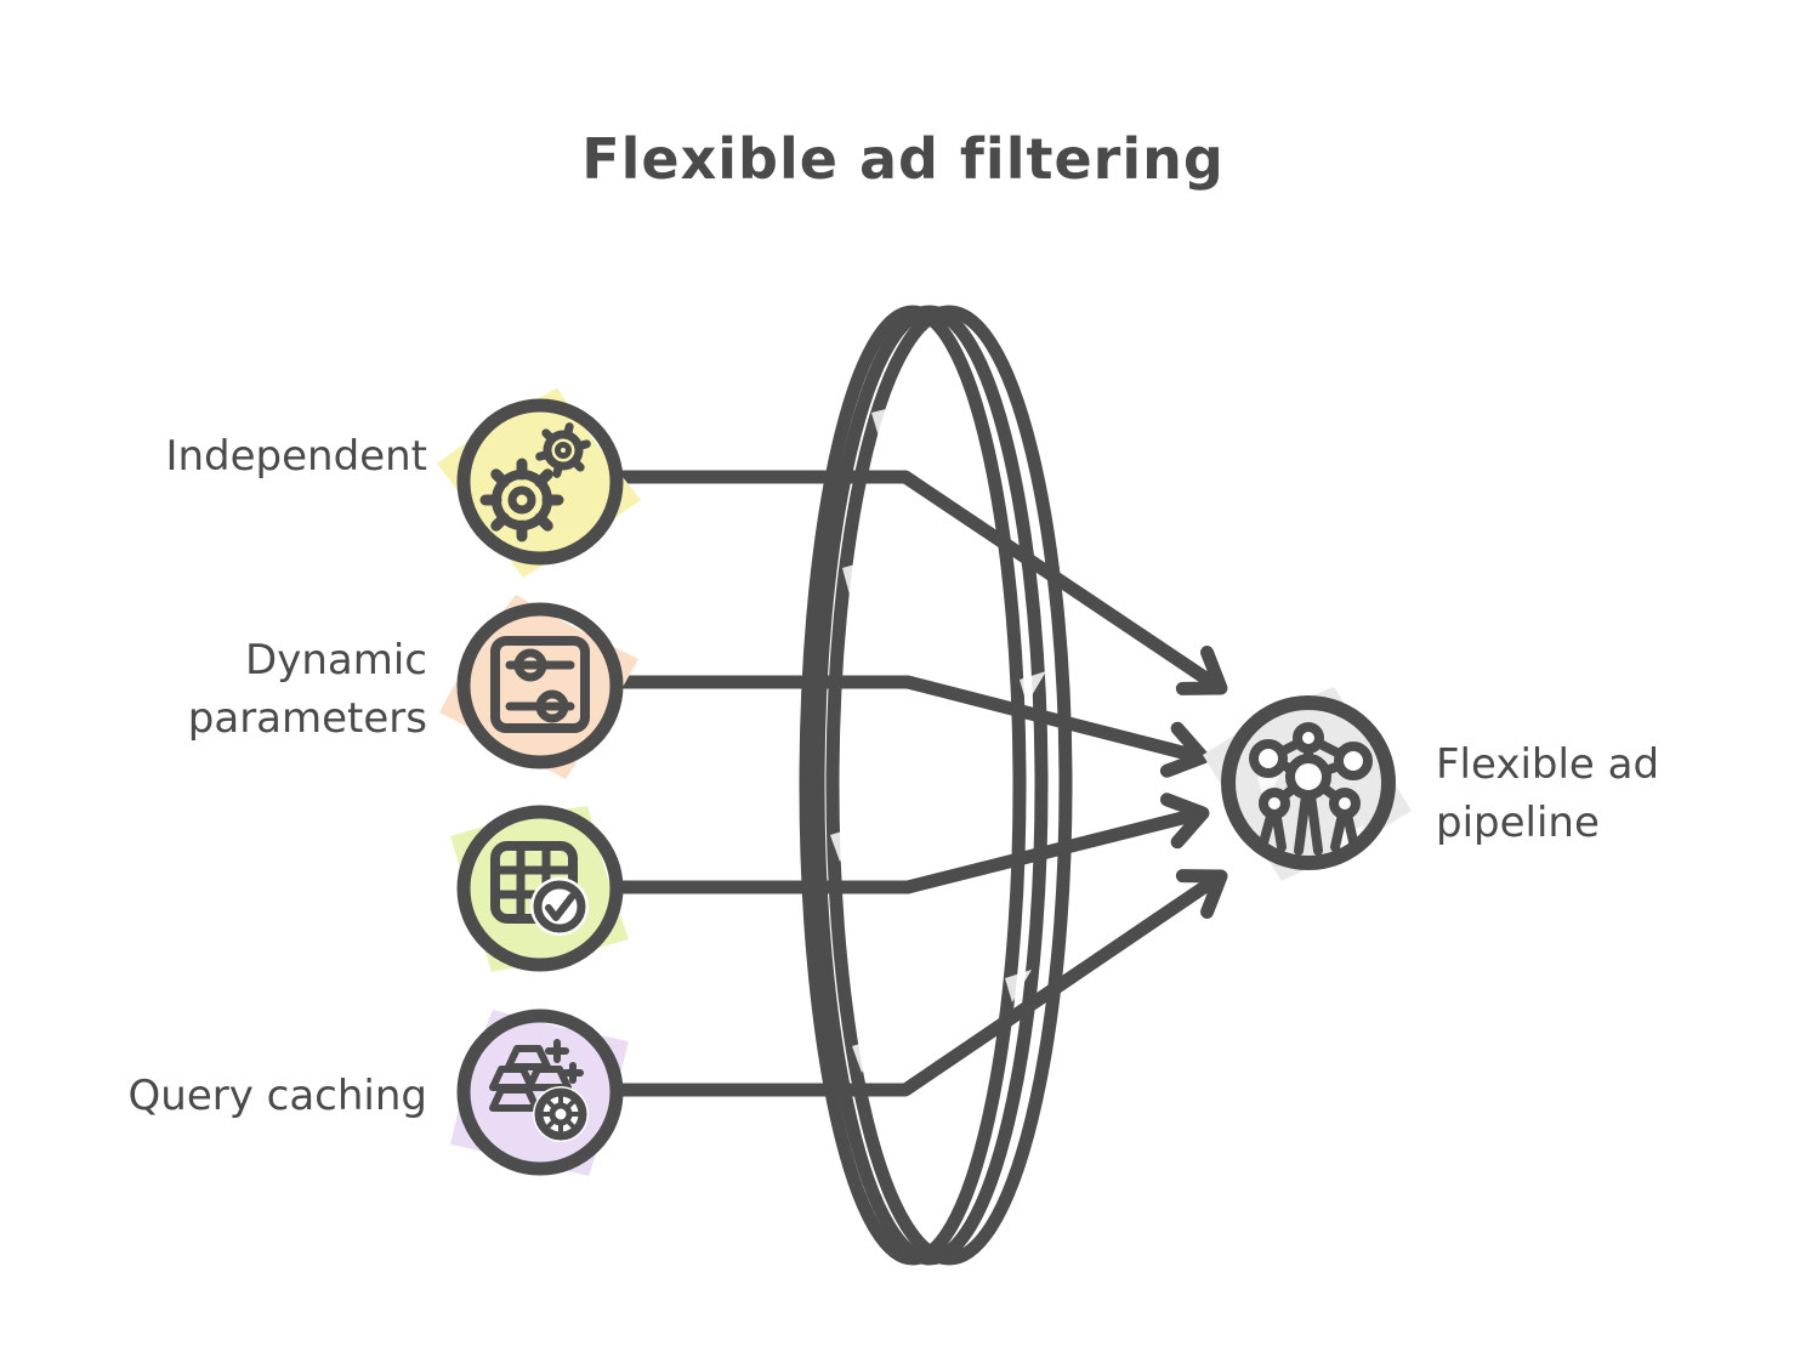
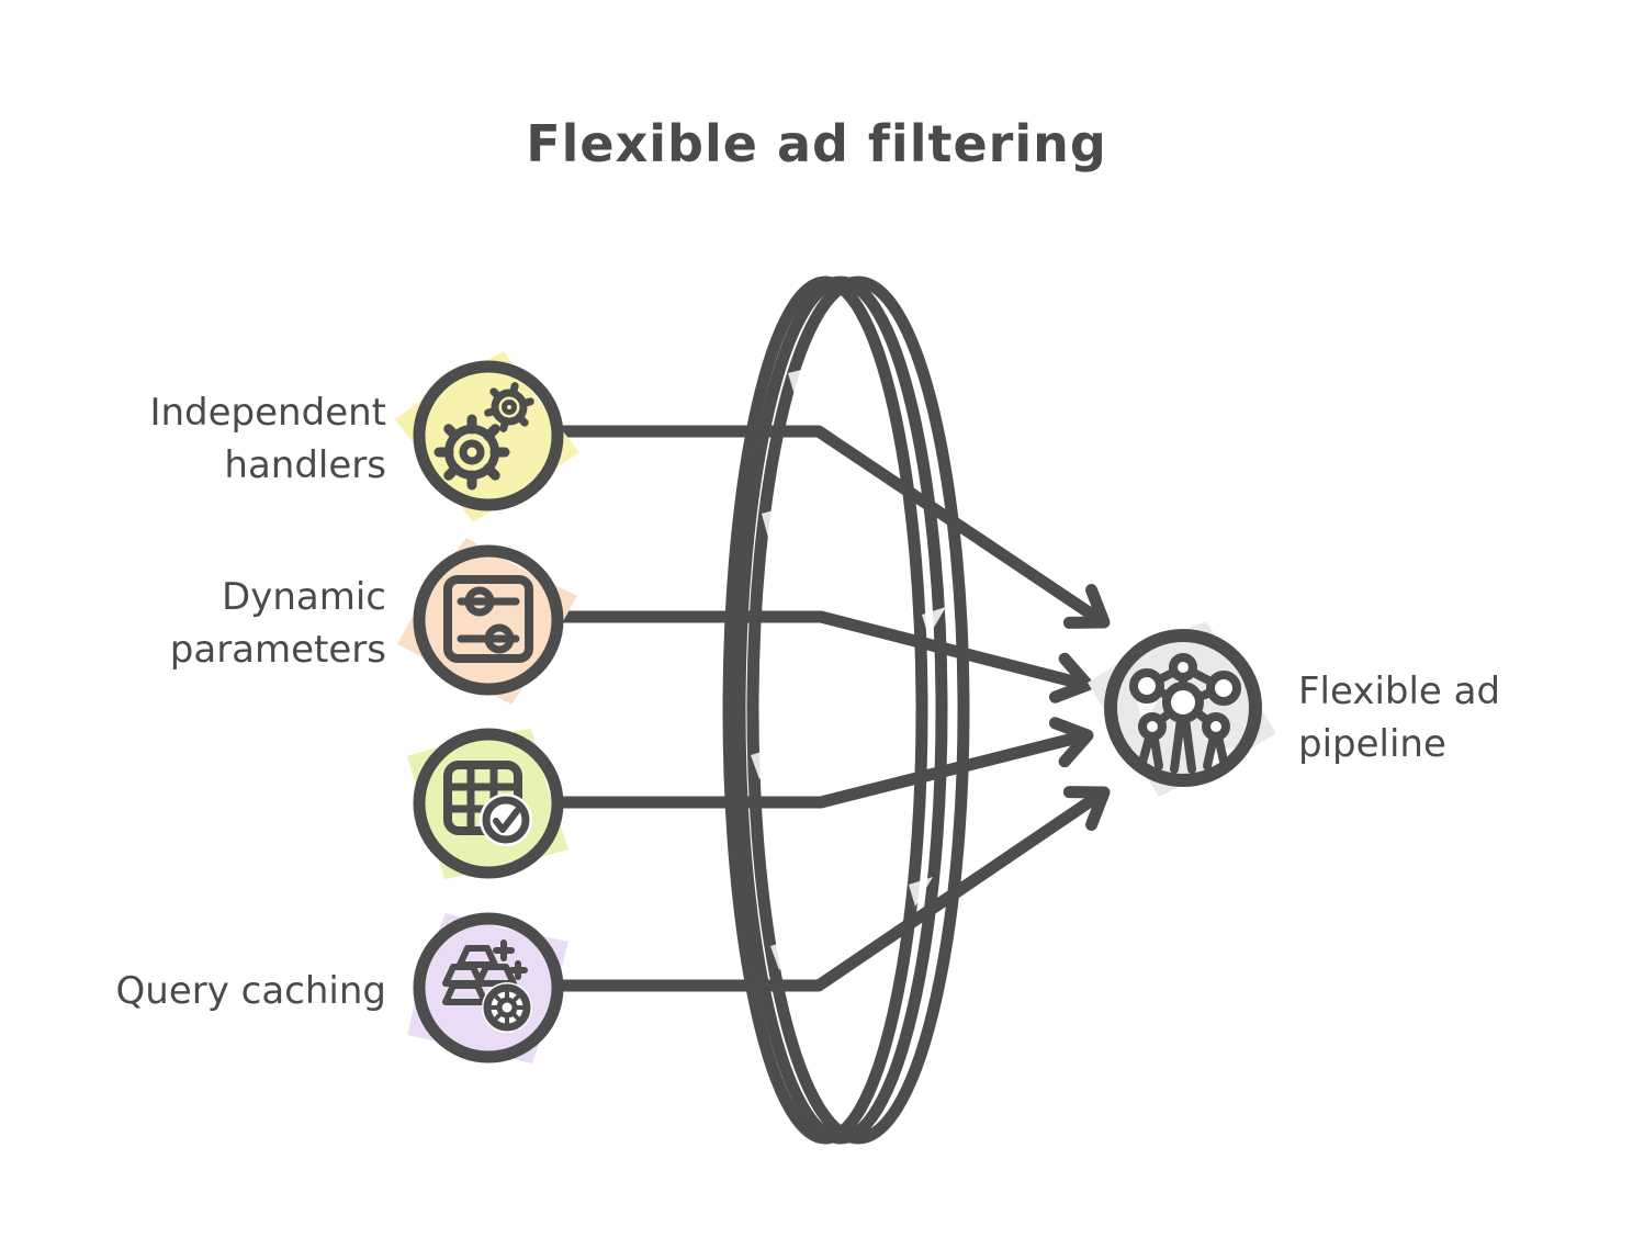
  Flexible ad filtering
  Independent
+ handlers
  Dynamic
  parameters
  Query caching
  Flexible ad
  pipeline
